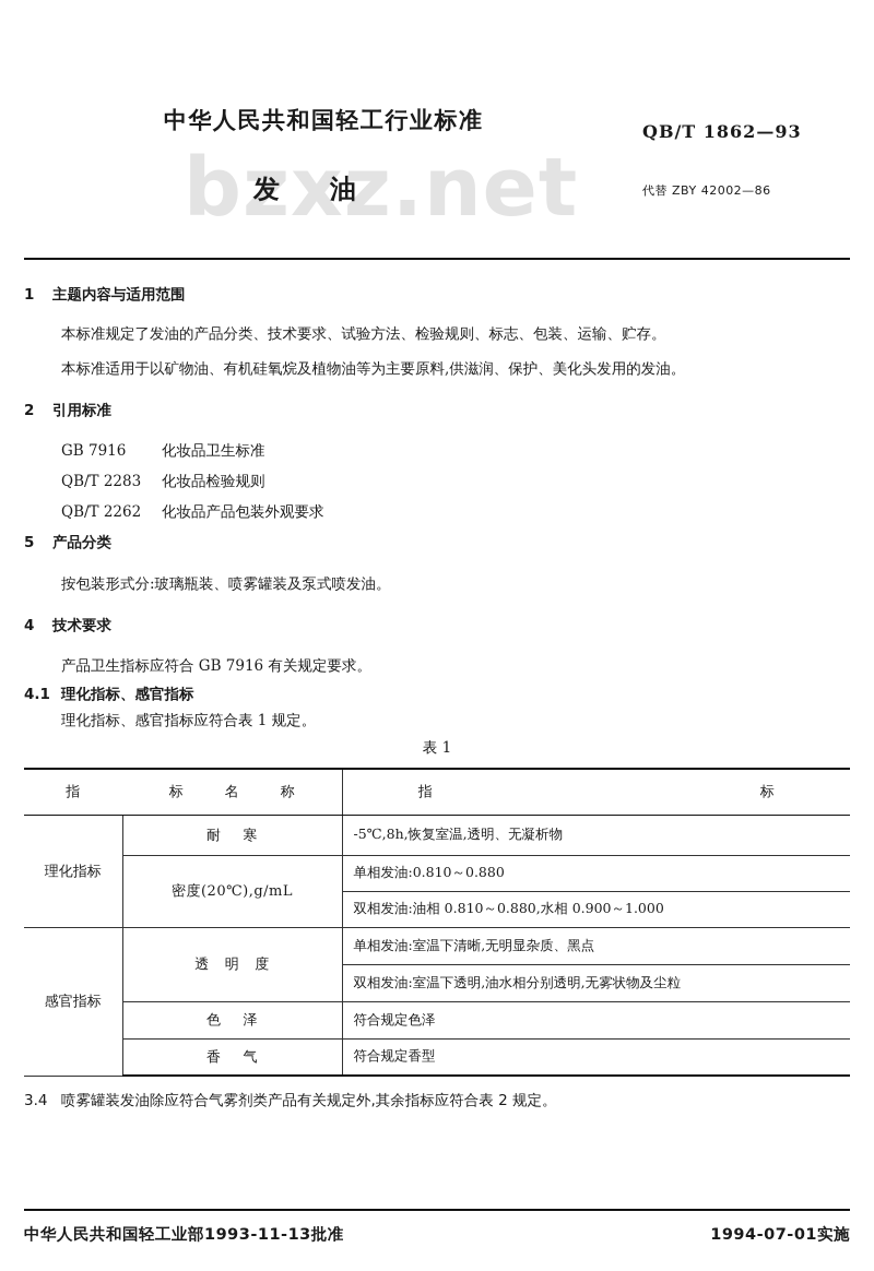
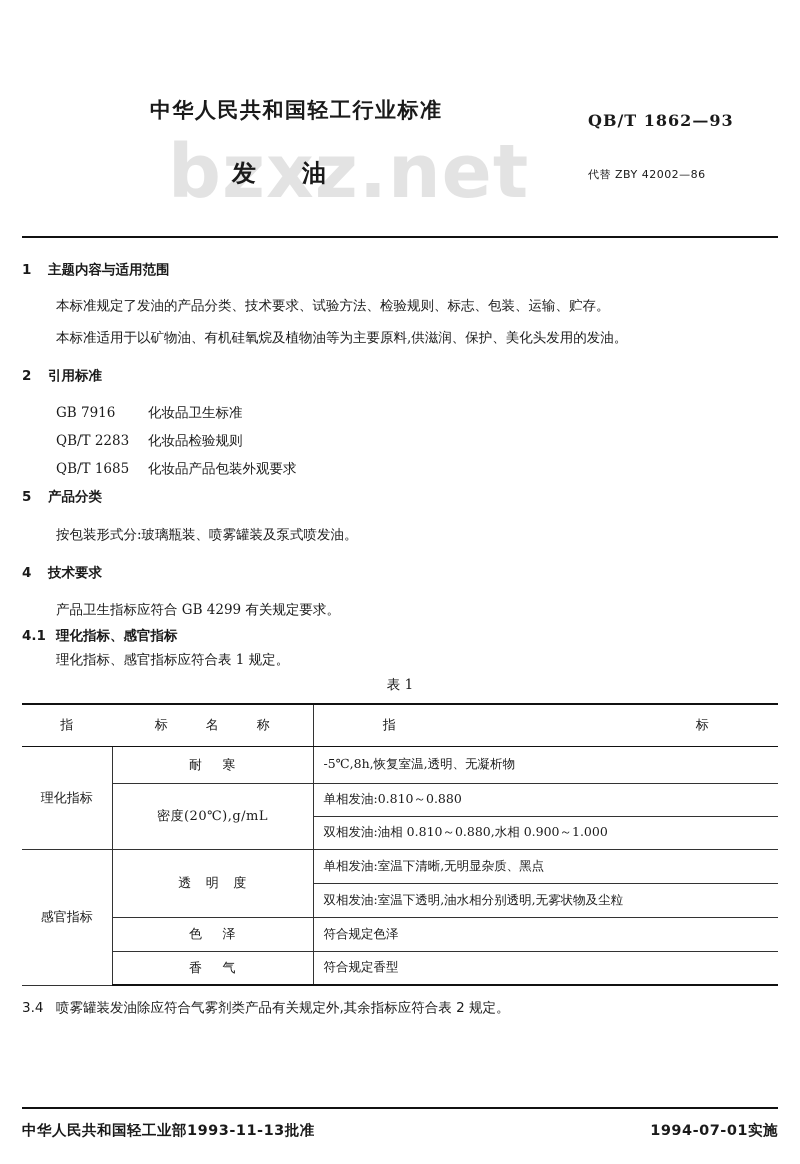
  bzxz.net
  中华人民共和国轻工行业标准
  QB/T 1862—93
  发 油
  代替 ZBY 42002—86
  1 主题内容与适用范围
  本标准规定了发油的产品分类、技术要求、试验方法、检验规则、标志、包装、运输、贮存。
  本标准适用于以矿物油、有机硅氧烷及植物油等为主要原料,供滋润、保护、美化头发用的发油。
  2 引用标准
  GB 7916 化妆品卫生标准
  QB/T 2283 化妆品检验规则
- QB/T 2262 化妆品产品包装外观要求
+ QB/T 1685 化妆品产品包装外观要求
  5 产品分类
  按包装形式分:玻璃瓶装、喷雾罐装及泵式喷发油。
  4 技术要求
- 产品卫生指标应符合 GB 7916 有关规定要求。
+ 产品卫生指标应符合 GB 4299 有关规定要求。
  4.1 理化指标、感官指标
  理化指标、感官指标应符合表 1 规定。
  表 1
  3.4 喷雾罐装发油除应符合气雾剂类产品有关规定外,其余指标应符合表 2 规定。
  指	标 名 称	指 标
  理化指标	耐 寒	-5℃,8h,恢复室温,透明、无凝析物
  密度(20℃),g/mL	单相发油:0.810～0.880
  双相发油:油相 0.810～0.880,水相 0.900～1.000
  感官指标	透 明 度	单相发油:室温下清晰,无明显杂质、黑点
  双相发油:室温下透明,油水相分别透明,无雾状物及尘粒
  色 泽	符合规定色泽
  香 气	符合规定香型
  中华人民共和国轻工业部1993-11-13批准
  1994-07-01实施
